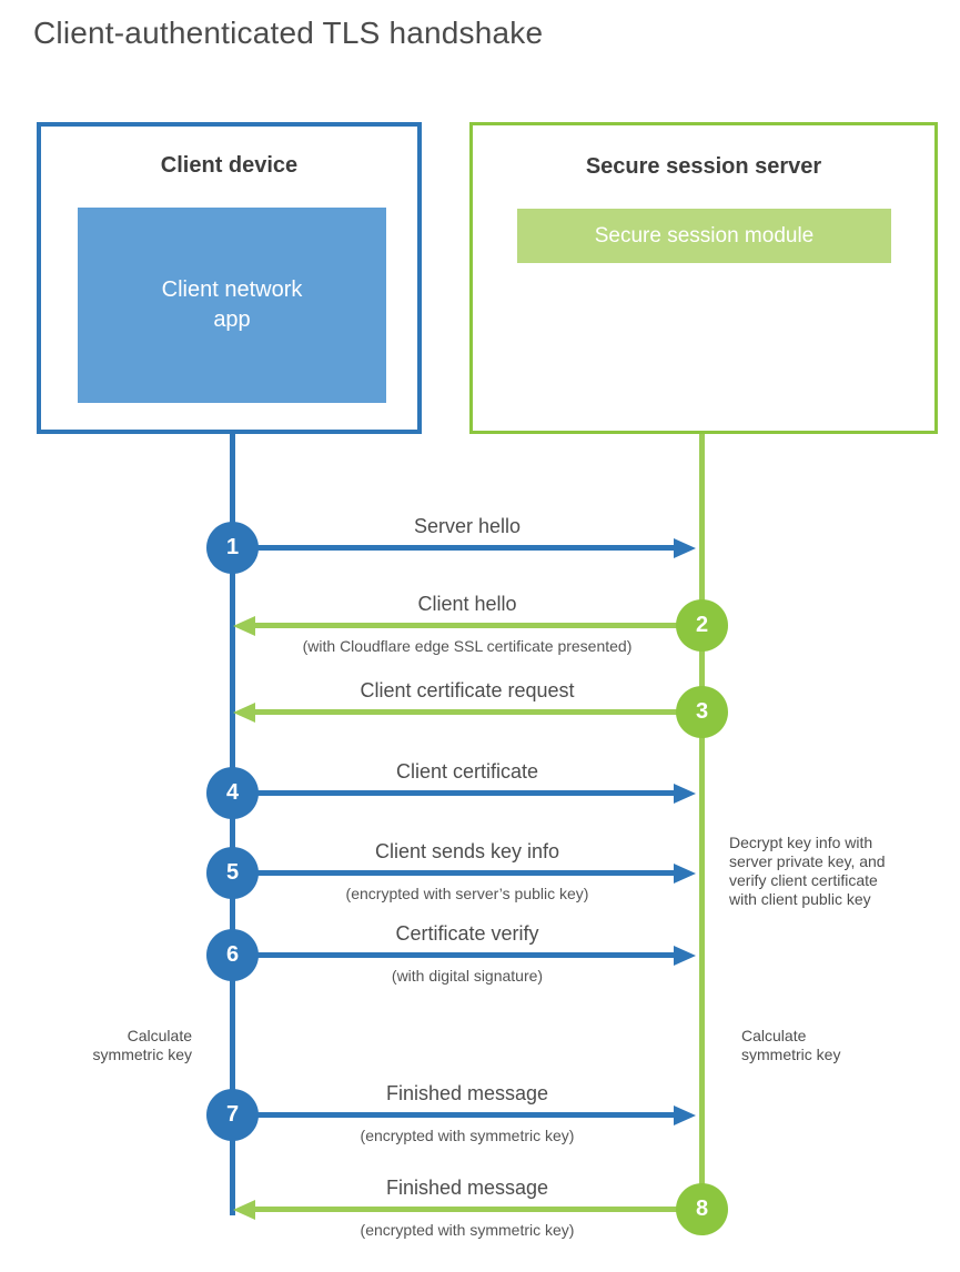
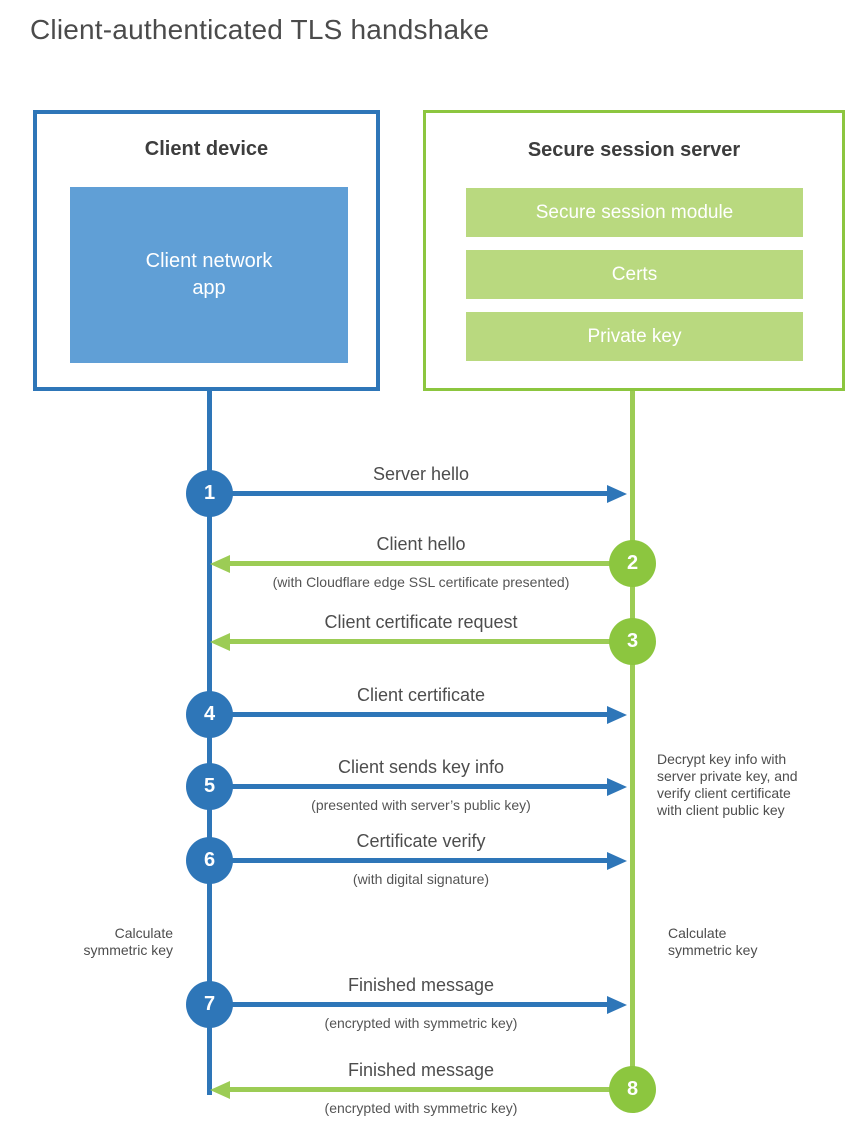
  Client-authenticated TLS handshake
  Client device
  Client network
  app
  Secure session server
  Secure session module
+ Certs
+ Private key
  Server hello
  1
  Client hello
  2
  (with Cloudflare edge SSL certificate presented)
  Client certificate request
  3
  Client certificate
  4
  Client sends key info
  5
- (encrypted with server’s public key)
+ (presented with server’s public key)
  Certificate verify
  6
  (with digital signature)
  Finished message
  7
  (encrypted with symmetric key)
  Finished message
  8
  (encrypted with symmetric key)
  Decrypt key info with
  server private key, and
  verify client certificate
  with client public key
  Calculate
  symmetric key
  Calculate
  symmetric key
